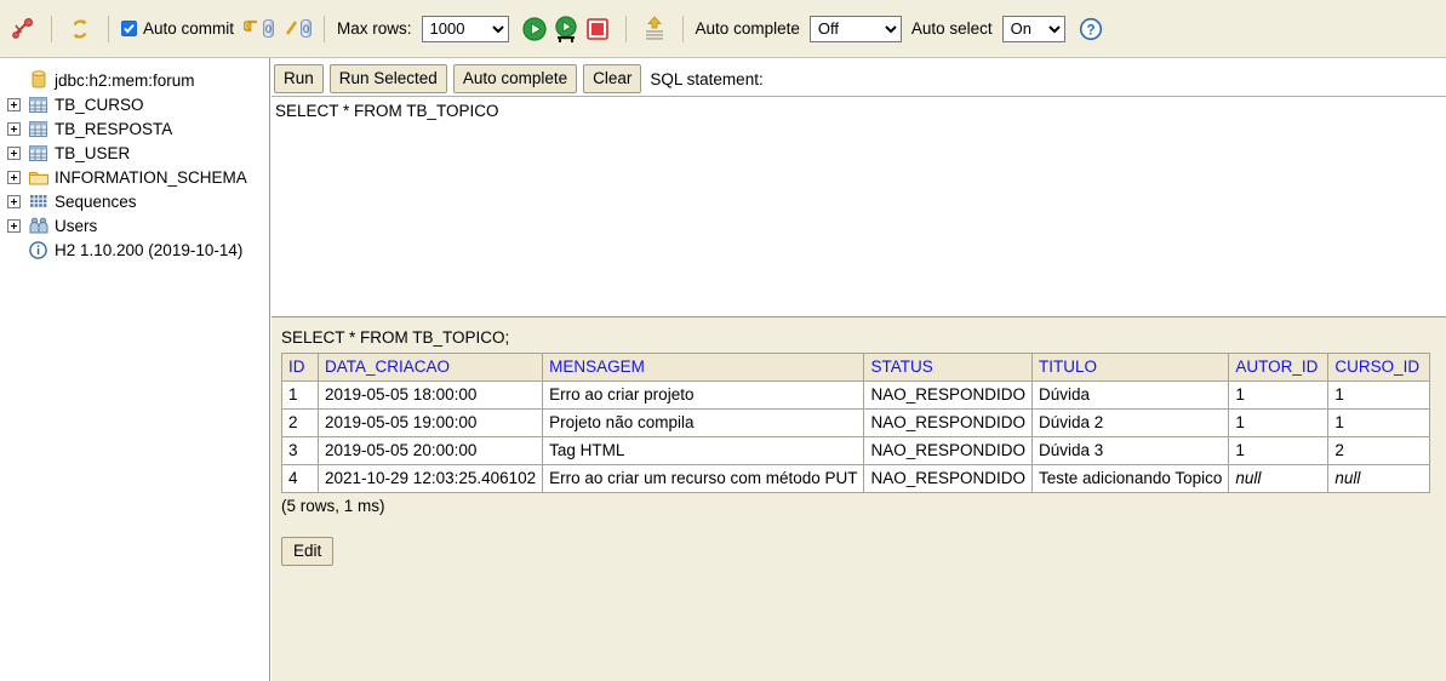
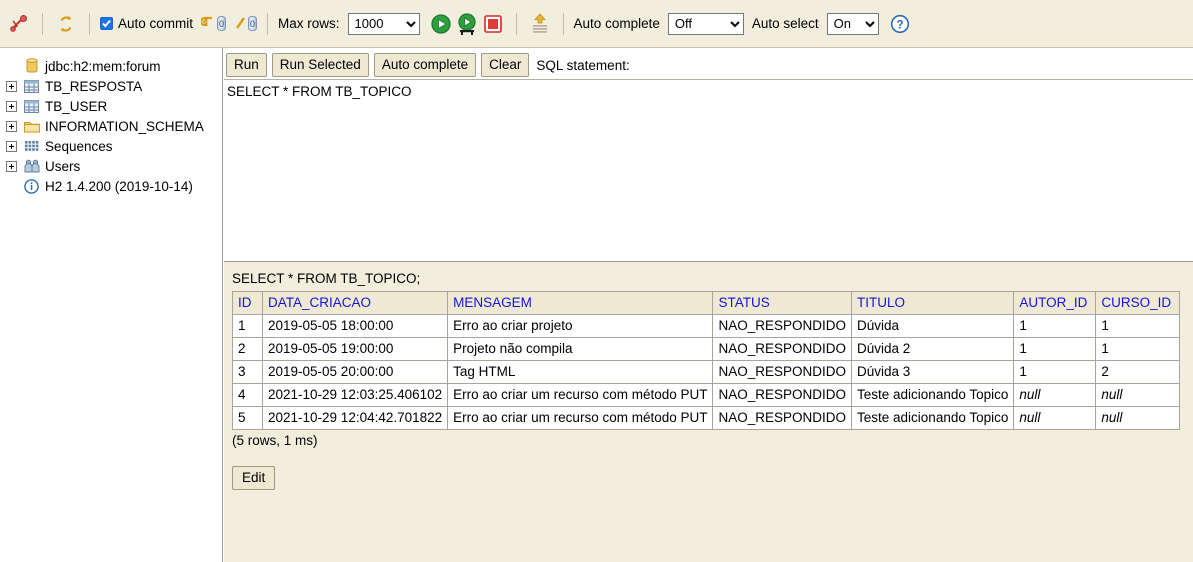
  Auto commit
  0
  0
  Max rows:
  1000
  Auto complete
  Off
  Auto select
  On
  ?
  jdbc:h2:mem:forum
- TB_CURSO
  TB_RESPOSTA
  TB_USER
  INFORMATION_SCHEMA
  Sequences
  Users
- H2 1.10.200 (2019-10-14)
+ H2 1.4.200 (2019-10-14)
  Run
  Run Selected
  Auto complete
  Clear
  SQL statement:
  SELECT * FROM TB_TOPICO
  SELECT * FROM TB_TOPICO;
  ID	DATA_CRIACAO	MENSAGEM	STATUS	TITULO	AUTOR_ID	CURSO_ID
  1	2019-05-05 18:00:00	Erro ao criar projeto	NAO_RESPONDIDO	Dúvida	1	1
  2	2019-05-05 19:00:00	Projeto não compila	NAO_RESPONDIDO	Dúvida 2	1	1
  3	2019-05-05 20:00:00	Tag HTML	NAO_RESPONDIDO	Dúvida 3	1	2
  4	2021-10-29 12:03:25.406102	Erro ao criar um recurso com método PUT	NAO_RESPONDIDO	Teste adicionando Topico	null	null
+ 5	2021-10-29 12:04:42.701822	Erro ao criar um recurso com método PUT	NAO_RESPONDIDO	Teste adicionando Topico	null	null
  (5 rows, 1 ms)
  Edit
